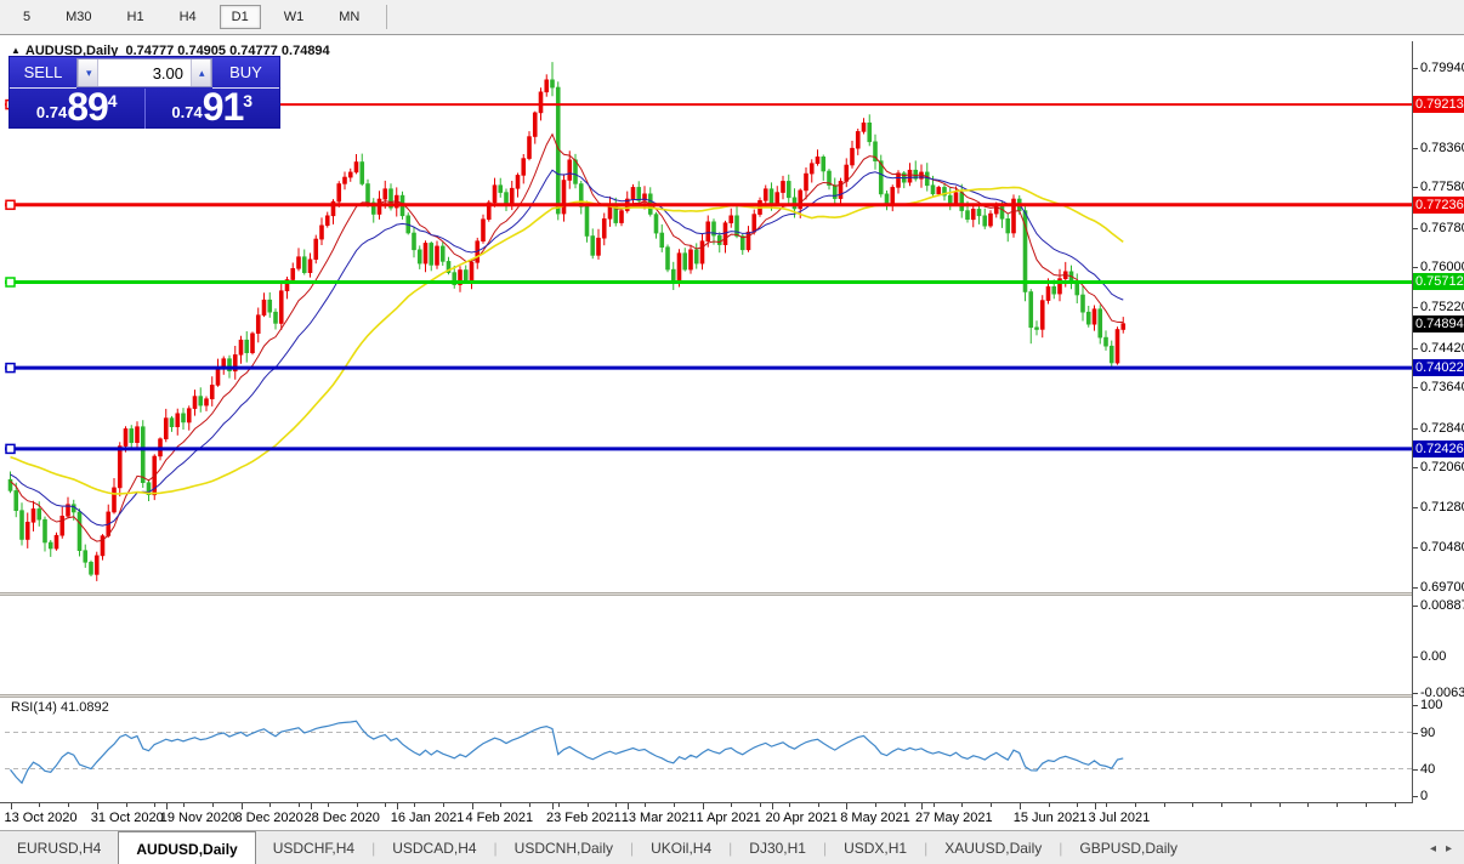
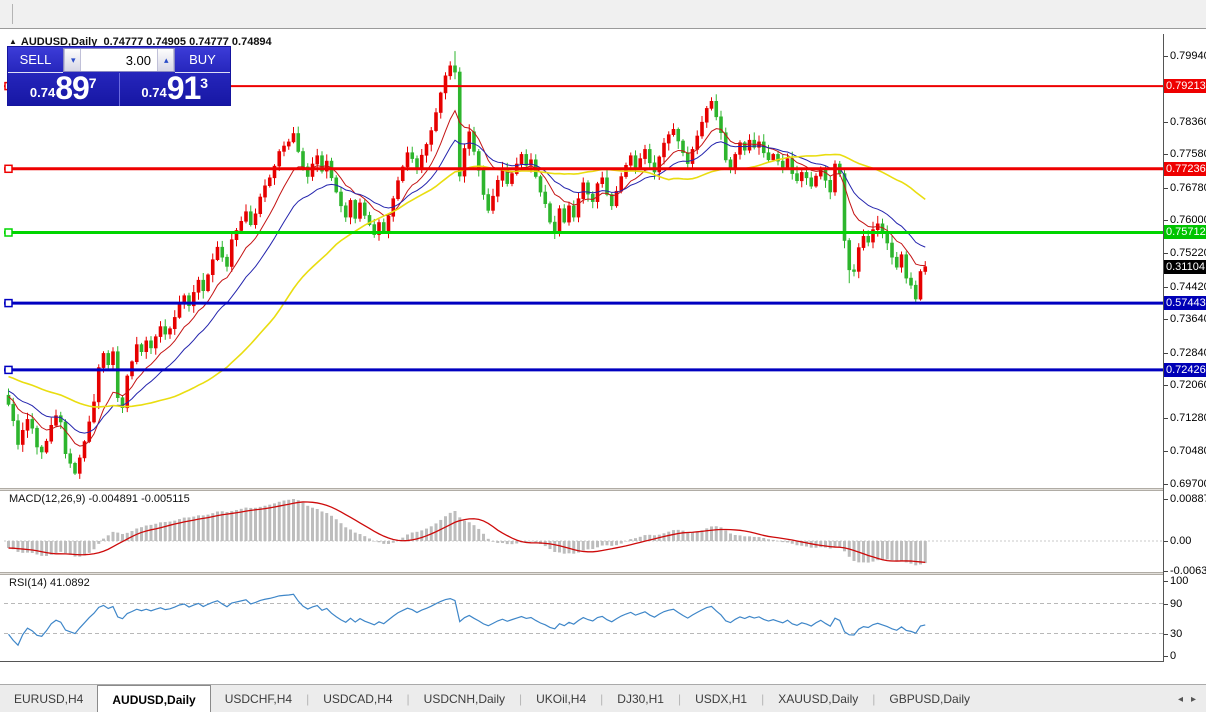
- 5
- M30
- H1
- H4
- D1
- W1
- MN
  ▲ AUDUSD,Daily 0.74777 0.74905 0.74777 0.74894
  SELL
  ▾
  3.00
  ▴
  BUY
  0.74
  89
- 4
+ 7
  0.74
  91
  3
+ MACD(12,26,9) -0.004891 -0.005115
  RSI(14) 41.0892
  0.7994
  0.7836
  0.7758
  0.7678
  0.7600
  0.7522
  0.7442
  0.7364
  0.7284
  0.7206
  0.7128
  0.7048
  0.6970
  0.79213
  0.77236
  0.75712
- 0.74022
+ 0.57443
  0.72426
- 0.74894
+ 0.31104
  0.0088
  0.00
  -0.0063
  100
  90
- 40
+ 30
  0
- 13 Oct 2020
- 31 Oct 2020
- 19 Nov 2020
- 8 Dec 2020
- 28 Dec 2020
- 16 Jan 2021
- 4 Feb 2021
- 23 Feb 2021
- 13 Mar 2021
- 1 Apr 2021
- 20 Apr 2021
- 8 May 2021
- 27 May 2021
- 15 Jun 2021
- 3 Jul 2021
  EURUSD,H4
  AUDUSD,Daily
  USDCHF,H4
  |
  USDCAD,H4
  |
  USDCNH,Daily
  |
  UKOil,H4
  |
  DJ30,H1
  |
  USDX,H1
  |
  XAUUSD,Daily
  |
  GBPUSD,Daily
  ◂
  ▸
